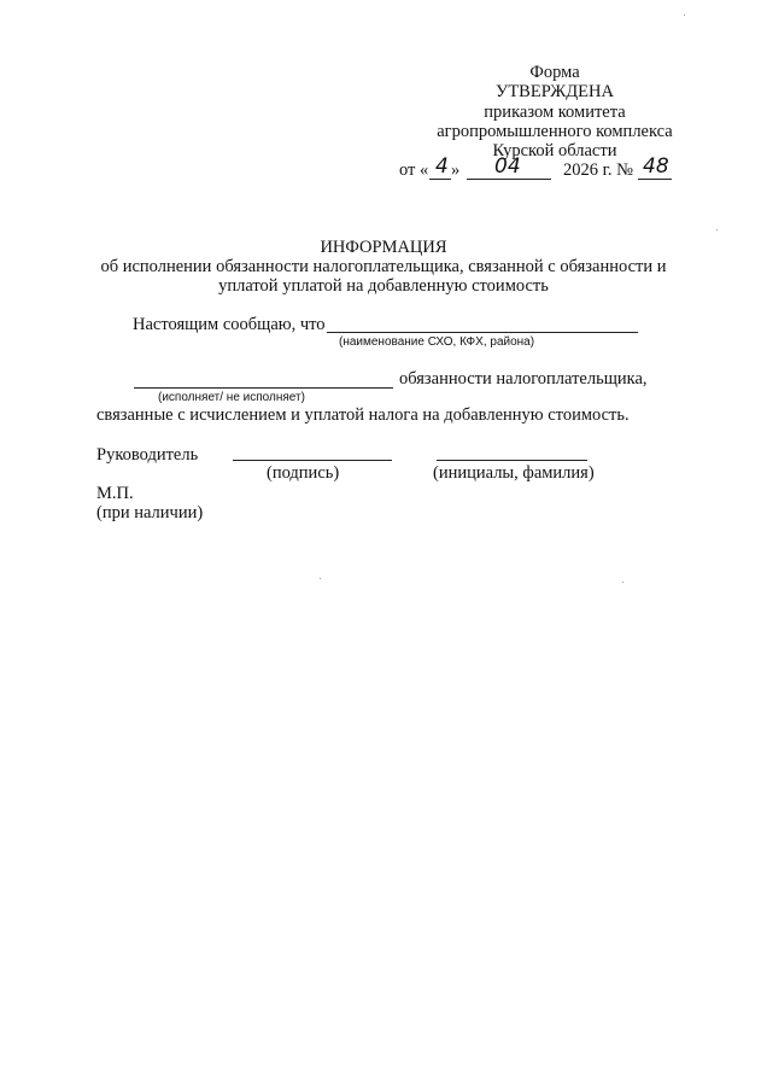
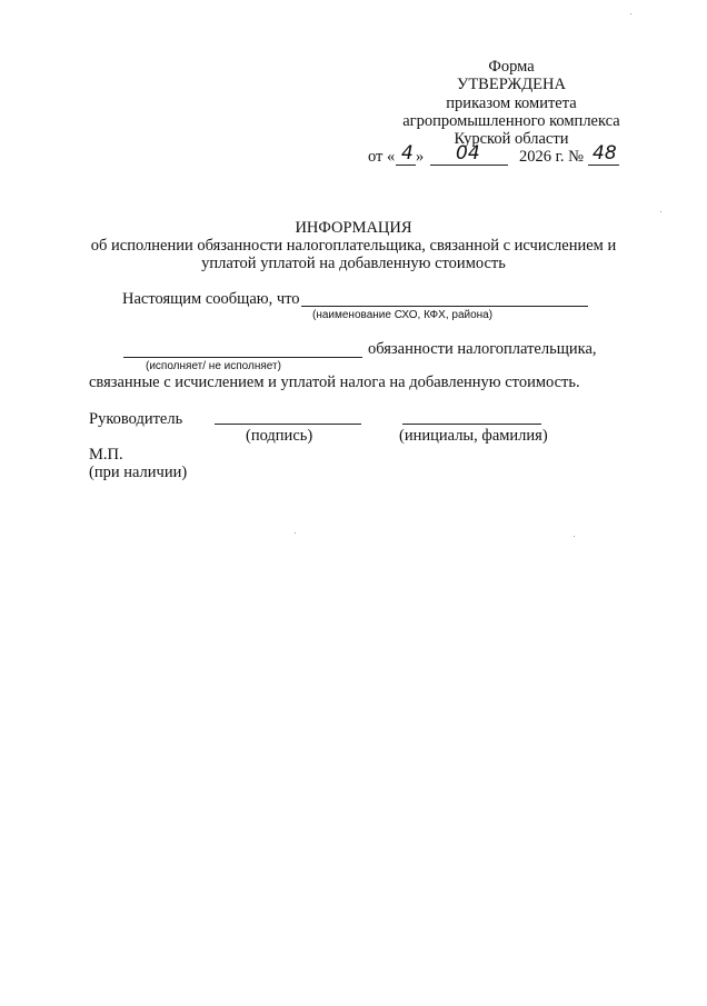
  Форма
  УТВЕРЖДЕНА
  приказом комитета
  агропромышленного комплекса
  Курской области
  от «
  4
  »
  04
  2026 г. №
  48
  ИНФОРМАЦИЯ
- об исполнении обязанности налогоплательщика, связанной с обязанности и
+ об исполнении обязанности налогоплательщика, связанной с исчислением и
  уплатой уплатой на добавленную стоимость
  Настоящим сообщаю, что
  (наименование СХО, КФХ, района)
  обязанности налогоплательщика,
  (исполняет/ не исполняет)
  связанные с исчислением и уплатой налога на добавленную стоимость.
  Руководитель
  (подпись)
  (инициалы, фамилия)
  М.П.
  (при наличии)
